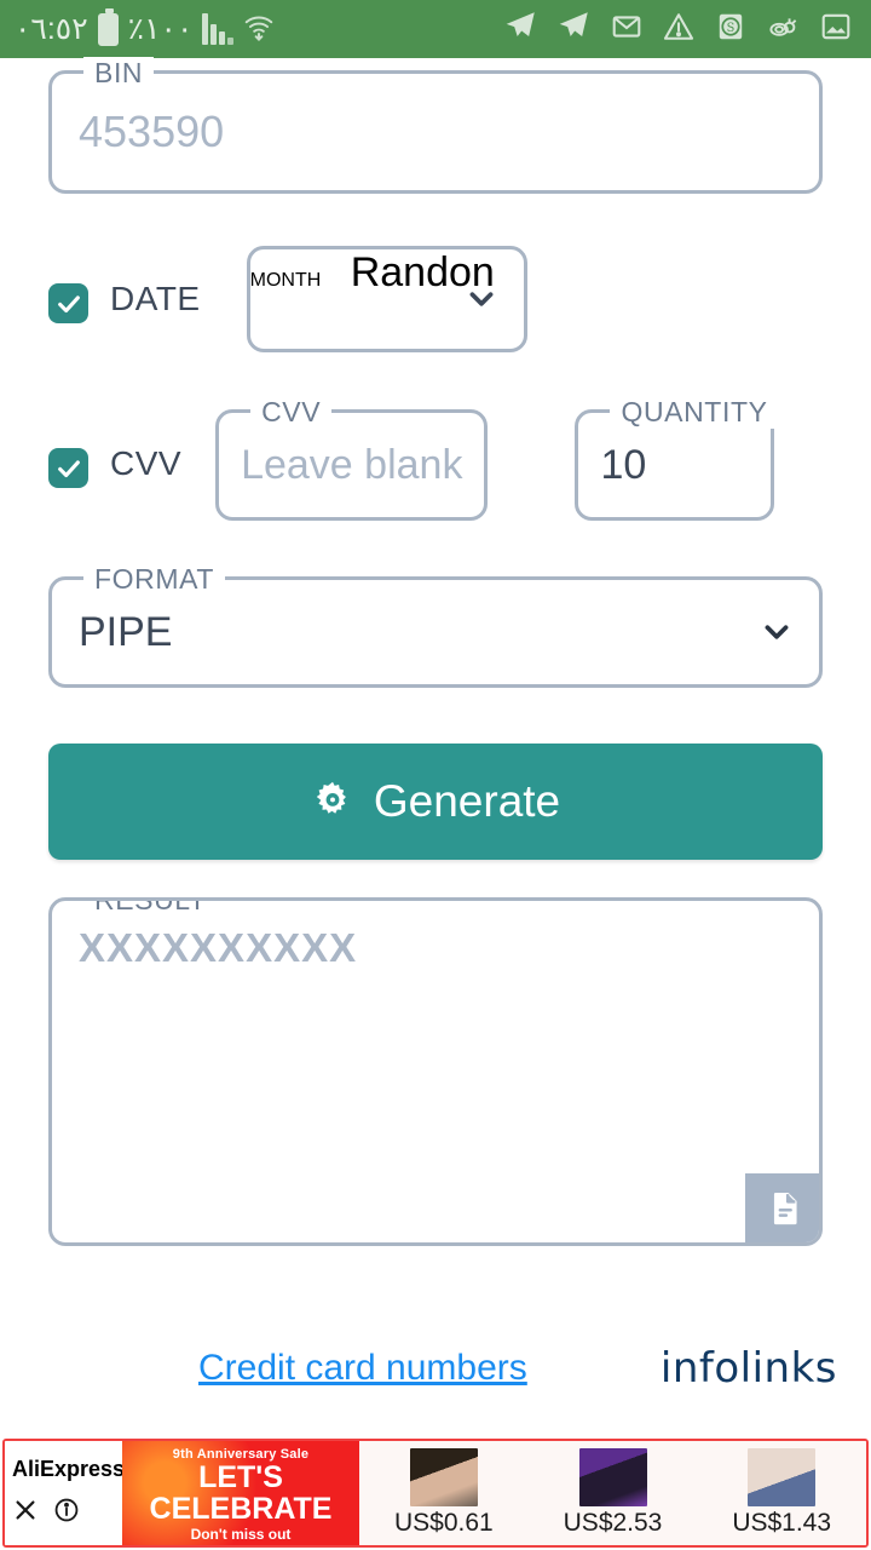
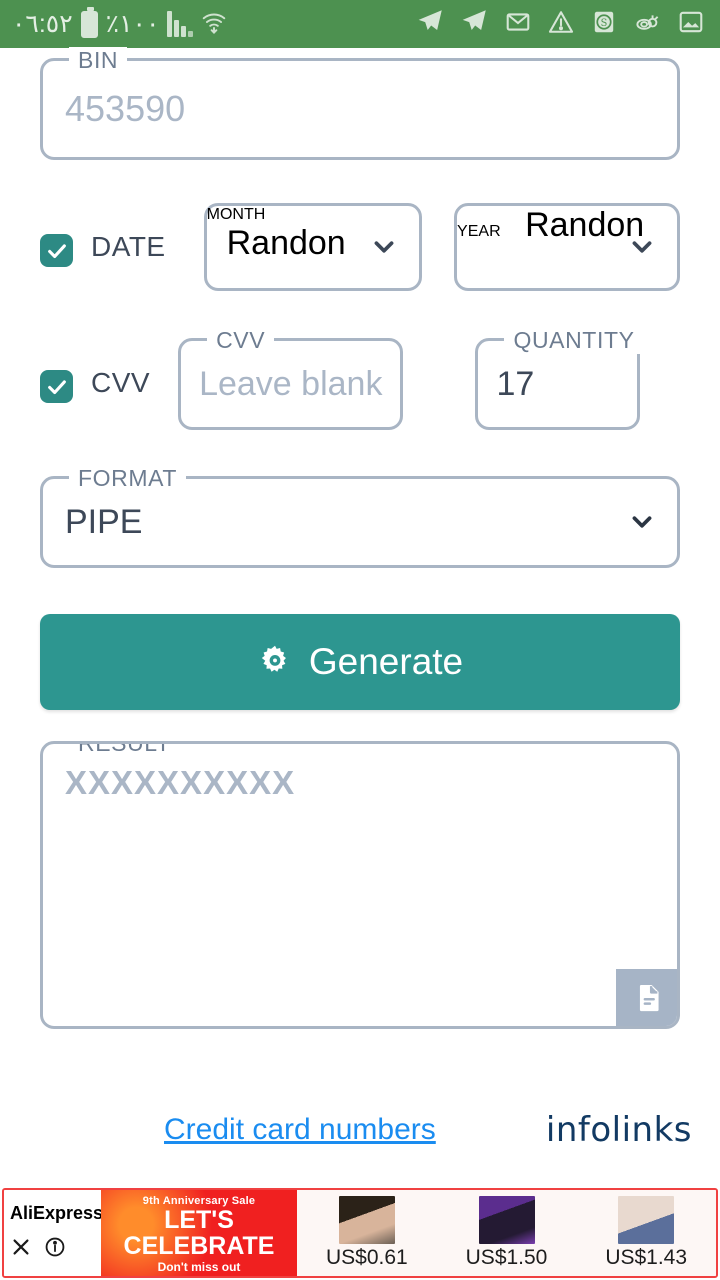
  ٠٦:٥٢
  ٪١٠٠
  S
  BIN
  453590
  DATE
  MONTH Randon
+ YEAR Randon
  CVV
  CVV
  Leave blank
  QUANTITY
- 10
+ 17
  FORMAT
  PIPE
  Generate
  XXXXXXXXXX
  Credit card numbers
  infolinks
  AliExpress
  9th Anniversary Sale
  LET'S
  CELEBRATE
  Don't miss out
  US$0.61
- US$2.53
+ US$1.50
  US$1.43
